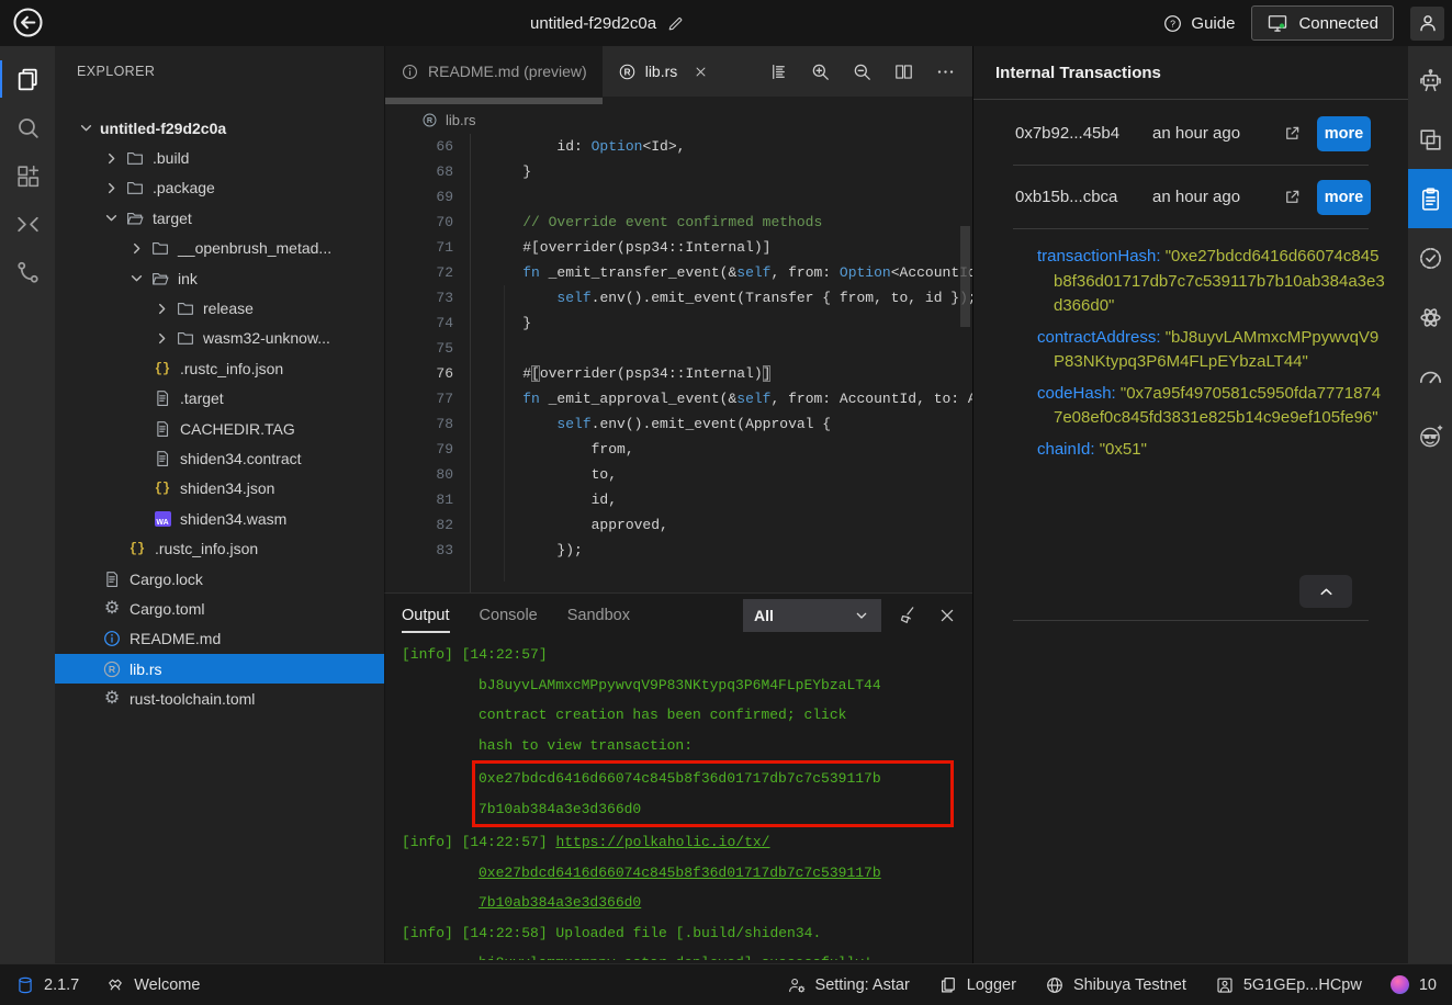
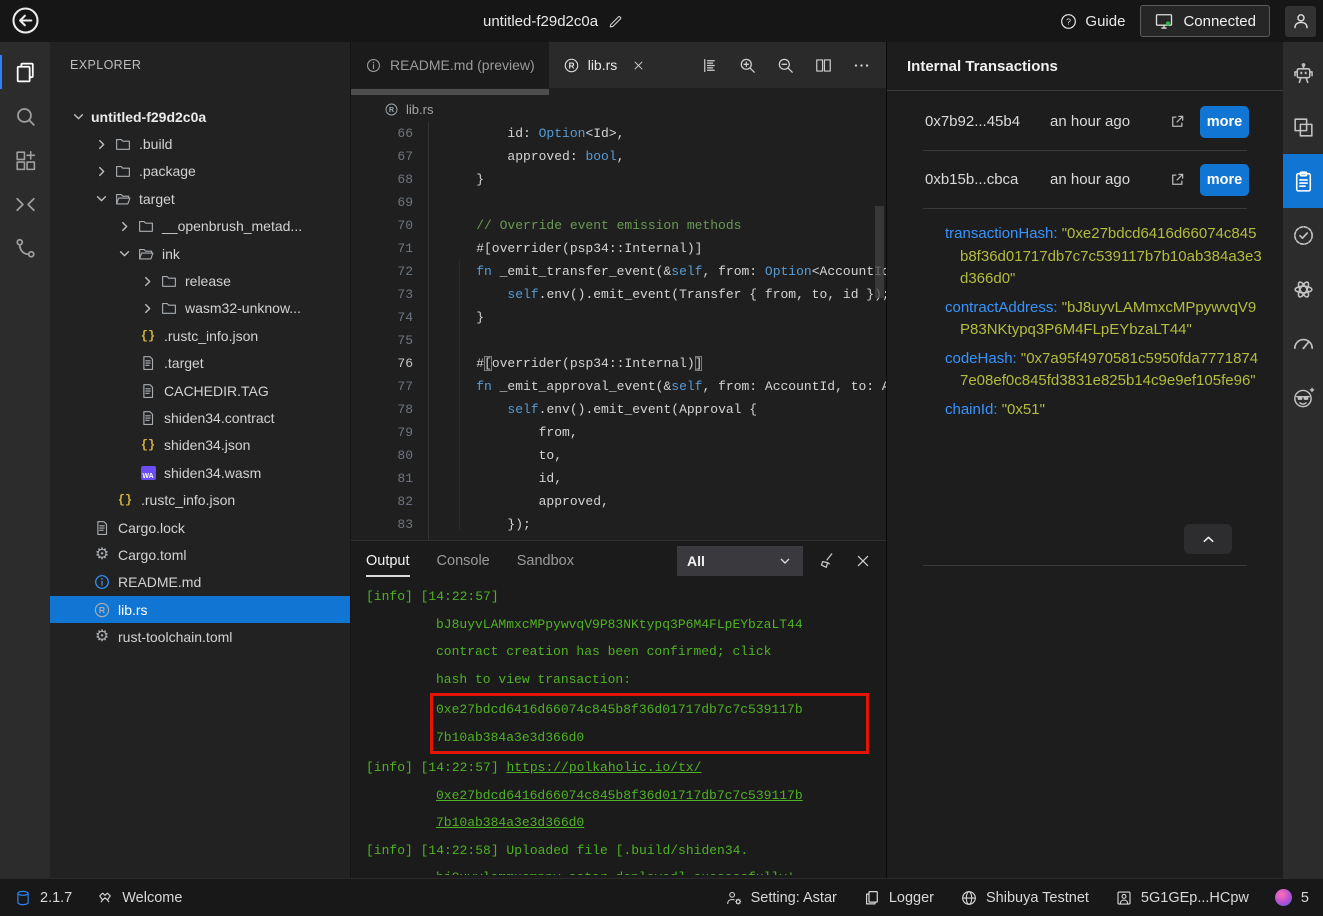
  untitled-f29d2c0a
  ?
  Guide
  Connected
  EXPLORER
  untitled-f29d2c0a
  .build
  .package
  target
  __openbrush_metad...
  ink
  release
  wasm32-unknow...
  {}
  .rustc_info.json
  .target
  CACHEDIR.TAG
  shiden34.contract
  {}
  shiden34.json
  shiden34.wasm
  {}
  .rustc_info.json
  Cargo.lock
  ⚙
  Cargo.toml
  README.md
  R
  lib.rs
  ⚙
  rust-toolchain.toml
  README.md (preview)
  R
  lib.rs
  R
  lib.rs
  66
  id: Option<Id>,
+ 67
+ approved: bool,
  68
  }
  69
  70
- // Override event confirmed methods
+ // Override event emission methods
  71
  #[overrider(psp34::Internal)]
  72
  73
  self.env().emit_event(Transfer { from, to, id })
  74
  }
  75
  76
  #[overrider(psp34::Internal)]
  77
  fn _emit_approval_event(&self, from: AccountId, to:
  78
  self.env().emit_event(Approval {
  79
  from,
  80
  to,
  81
  id,
  82
  approved,
  83
  });
  Output
  Console
  Sandbox
  All
  [info] [14:22:57]
  bJ8uyvLAMmxcMPpywvqV9P83NKtypq3P6M4FLpEYbzaLT44
  contract creation has been confirmed; click
  hash to view transaction:
  0xe27bdcd6416d66074c845b8f36d01717db7c7c539117b
  7b10ab384a3e3d366d0
  [info] [14:22:57] https://polkaholic.io/tx/
  0xe27bdcd6416d66074c845b8f36d01717db7c7c539117b
  7b10ab384a3e3d366d0
  [info] [14:22:58] Uploaded file [.build/shiden34.
  Internal Transactions
  0x7b92...45b4
  an hour ago
  more
  0xb15b...cbca
  an hour ago
  more
  transactionHash: "0xe27bdcd6416d66074c845b8f36d01717db7c7c539117b7b10ab384a3e3d366d0"
  contractAddress: "bJ8uyvLAMmxcMPpywvqV9P83NKtypq3P6M4FLpEYbzaLT44"
  codeHash: "0x7a95f4970581c5950fda77718747e08ef0c845fd3831e825b14c9e9ef105fe96"
  chainId: "0x51"
  2.1.7
  Welcome
  Setting: Astar
  Logger
  Shibuya Testnet
  5G1GEp...HCpw
- 10
+ 5
